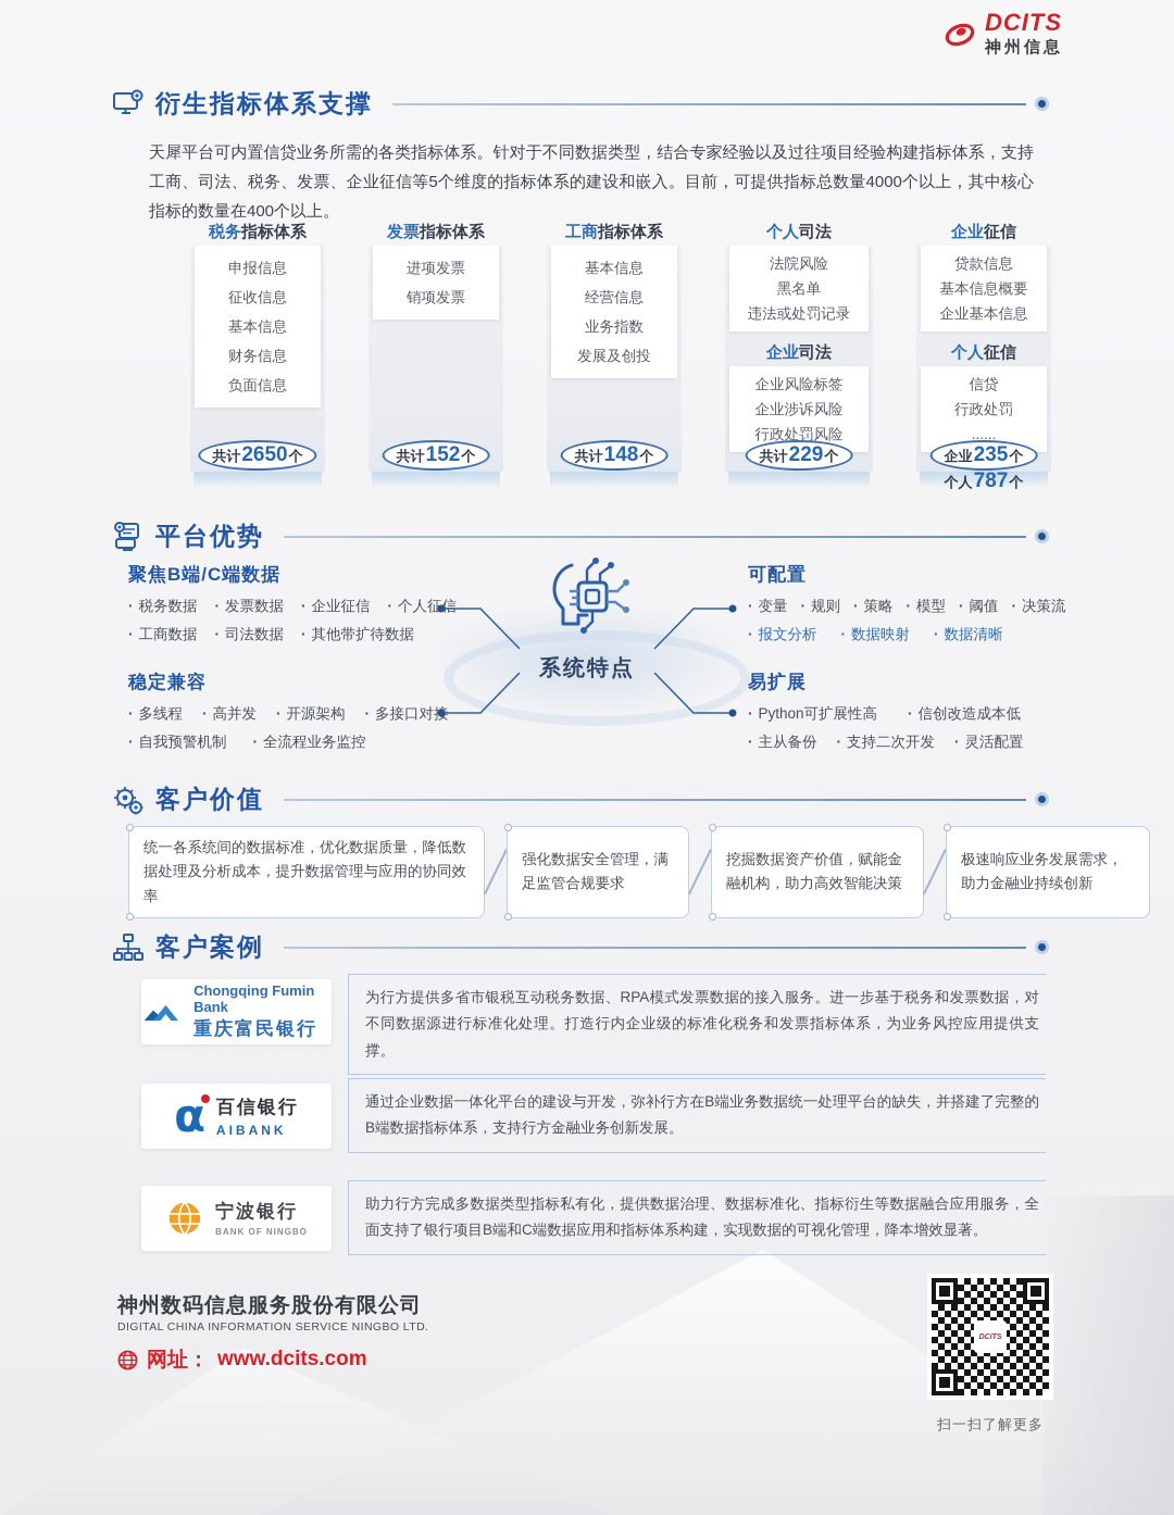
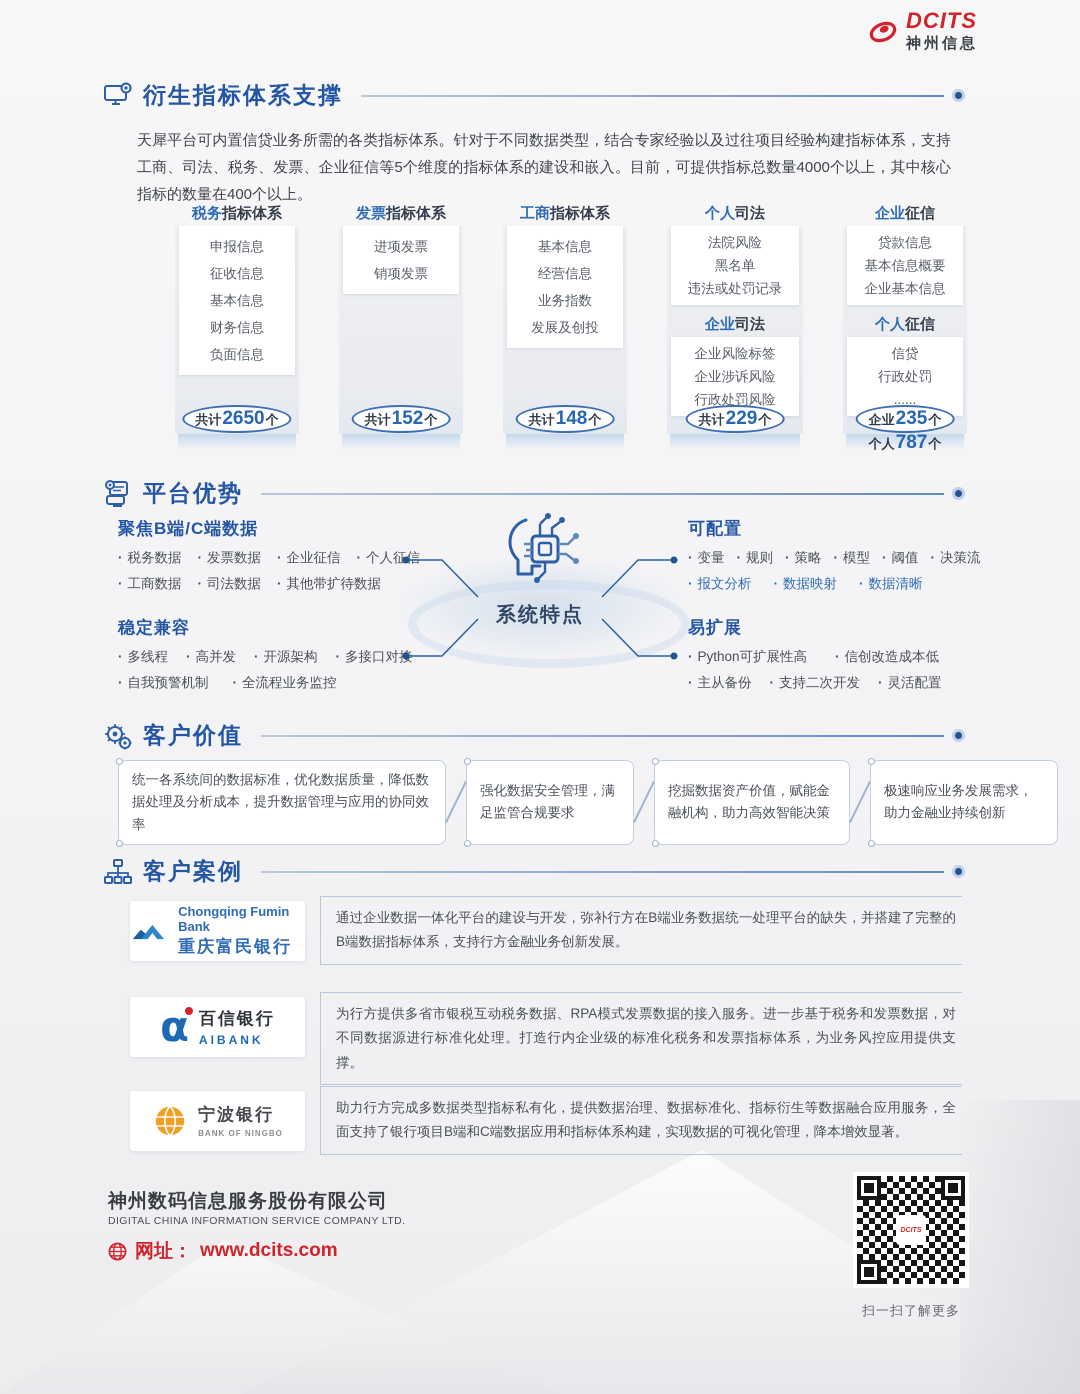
  DCITS
  神州信息
  衍生指标体系支撑
  天犀平台可内置信贷业务所需的各类指标体系。针对于不同数据类型，结合专家经验以及过往项目经验构建指标体系，支持工商、司法、税务、发票、企业征信等5个维度的指标体系的建设和嵌入。目前，可提供指标总数量4000个以上，其中核心指标的数量在400个以上。
  税务指标体系
  申报信息
  征收信息
  基本信息
  财务信息
  负面信息
  共计
  2650
  个
  发票指标体系
  进项发票
  销项发票
  共计
  152
  个
  工商指标体系
  基本信息
  经营信息
  业务指数
  发展及创投
  共计
  148
  个
  个人司法
  法院风险
  黑名单
  违法或处罚记录
  企业司法
  企业风险标签
  企业涉诉风险
  行政处罚风险
  共计
  229
  个
  企业征信
  贷款信息
  基本信息概要
  企业基本信息
  个人征信
  信贷
  行政处罚
  ......
  企业
  235
  个
  个人787个
  平台优势
  聚焦B端/C端数据
  税务数据
  发票数据
  企业征信
  个人征信
  工商数据
  司法数据
  其他带扩待数据
  可配置
  变量
  规则
  策略
  模型
  阈值
  决策流
  报文分析
  数据映射
  数据清晰
  稳定兼容
  多线程
  高并发
  开源架构
  多接口对
  自我预警机制
  全流程业务监控
  易扩展
  Python可扩展性高
  信创改造成本低
  主从备份
  支持二次开发
  灵活配置
  系统特点
  客户价值
  统一各系统间的数据标准，优化数据质量，降低数据处理及分析成本，提升数据管理与应用的协同效率
  强化数据安全管理，满足监管合规要求
  挖掘数据资产价值，赋能金融机构，助力高效智能决策
  极速响应业务发展需求，助力金融业持续创新
  客户案例
  Chongqing Fumin Bank
  重庆富民银行
- 为行方提供多省市银税互动税务数据、RPA模式发票数据的接入服务。进一步基于税务和发票数据，对不同数据源进行标准化处理。打造行内企业级的标准化税务和发票指标体系，为业务风控应用提供支撑。
+ 通过企业数据一体化平台的建设与开发，弥补行方在B端业务数据统一处理平台的缺失，并搭建了完整的B端数据指标体系，支持行方金融业务创新发展。
  α
  百信银行
  AIBANK
- 通过企业数据一体化平台的建设与开发，弥补行方在B端业务数据统一处理平台的缺失，并搭建了完整的B端数据指标体系，支持行方金融业务创新发展。
+ 为行方提供多省市银税互动税务数据、RPA模式发票数据的接入服务。进一步基于税务和发票数据，对不同数据源进行标准化处理。打造行内企业级的标准化税务和发票指标体系，为业务风控应用提供支撑。
  宁波银行
  BANK OF NINGBO
  助力行方完成多数据类型指标私有化，提供数据治理、数据标准化、指标衍生等数据融合应用服务，全面支持了银行项目B端和C端数据应用和指标体系构建，实现数据的可视化管理，降本增效显著。
  神州数码信息服务股份有限公司
- DIGITAL CHINA INFORMATION SERVICE NINGBO LTD.
+ DIGITAL CHINA INFORMATION SERVICE COMPANY LTD.
  网址：
  www.dcits.com
  扫一扫了解更多
